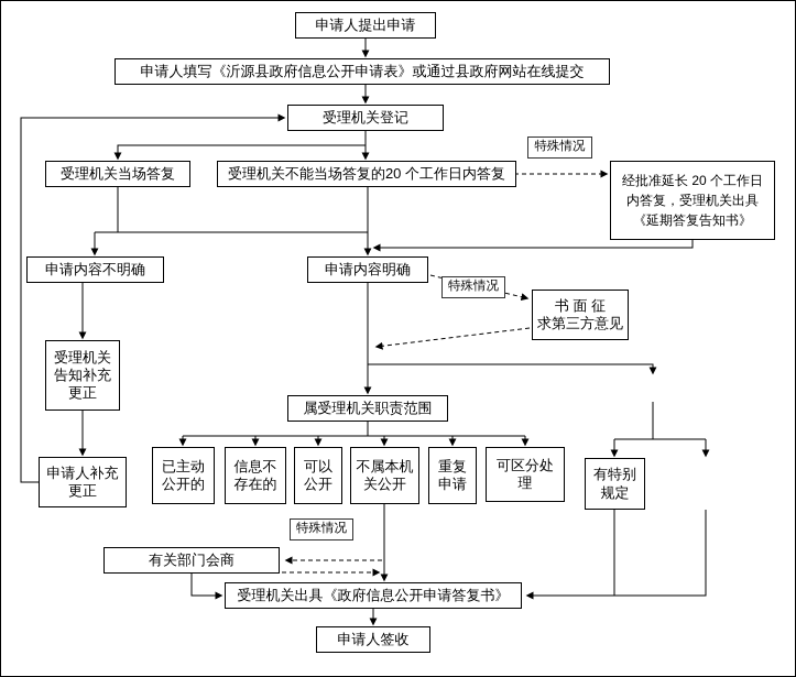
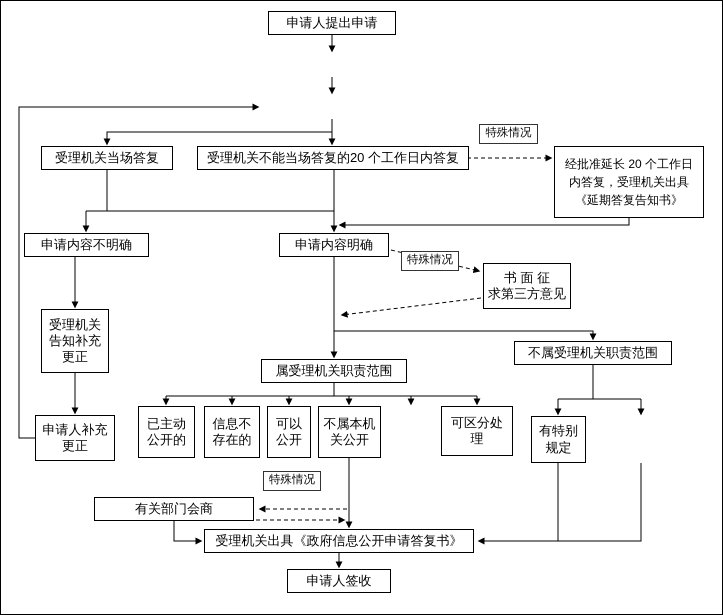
  申请人提出申请
- 申请人填写《沂源县政府信息公开申请表》或通过县政府网站在线提交
- 受理机关登记
  受理机关当场答复
  受理机关不能当场答复的20 个工作日内答复
  经批准延长 20 个工作日
  内答复，受理机关出具
  《延期答复告知书》
  申请内容不明确
  申请内容明确
  书 面 征
  求第三方意见
  受理机关
  告知补充
  更正
  申请人补充
  更正
  属受理机关职责范围
+ 不属受理机关职责范围
  已主动
  公开的
  信息不
  存在的
  可以
  公开
  不属本机
  关公开
- 重复
- 申请
  可区分处
  理
  有特别
  规定
  有关部门会商
  受理机关出具《政府信息公开申请答复书》
  申请人签收
  特殊情况
  特殊情况
  特殊情况
